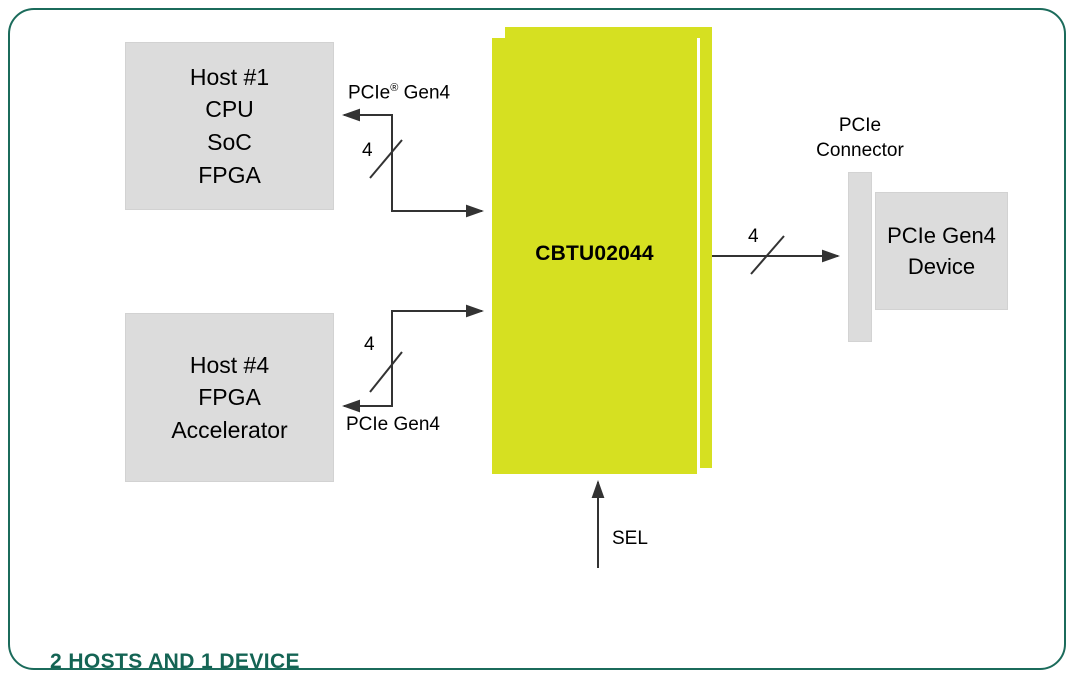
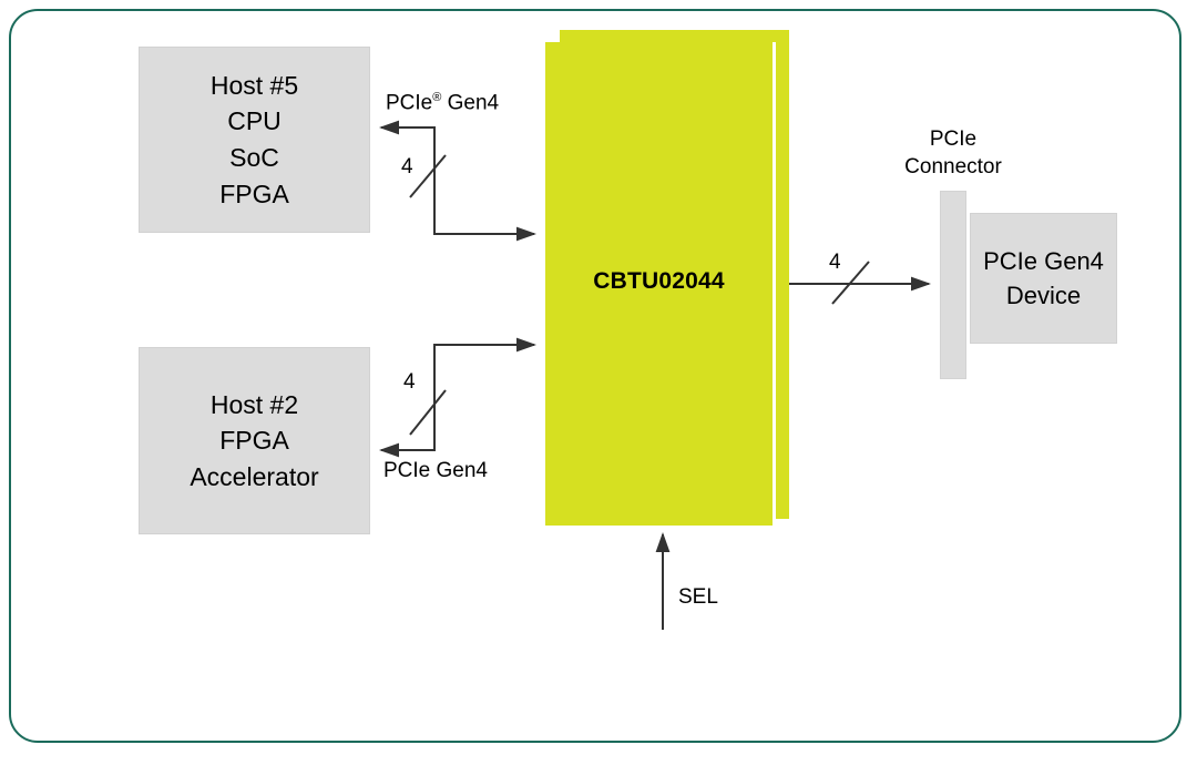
  CBTU02044
- Host #1
+ Host #5
  CPU
  SoC
  FPGA
- Host #4
+ Host #2
  FPGA
  Accelerator
  PCIe
  Connector
  PCIe Gen4
  Device
  PCIe® Gen4
  4
  PCIe Gen4
  4
  4
  SEL
- 2 HOSTS AND 1 DEVICE
